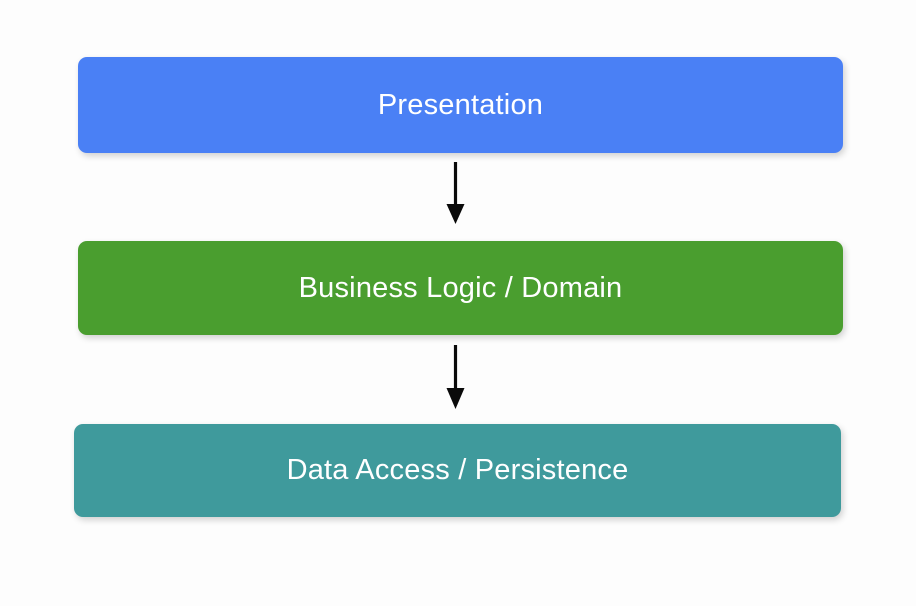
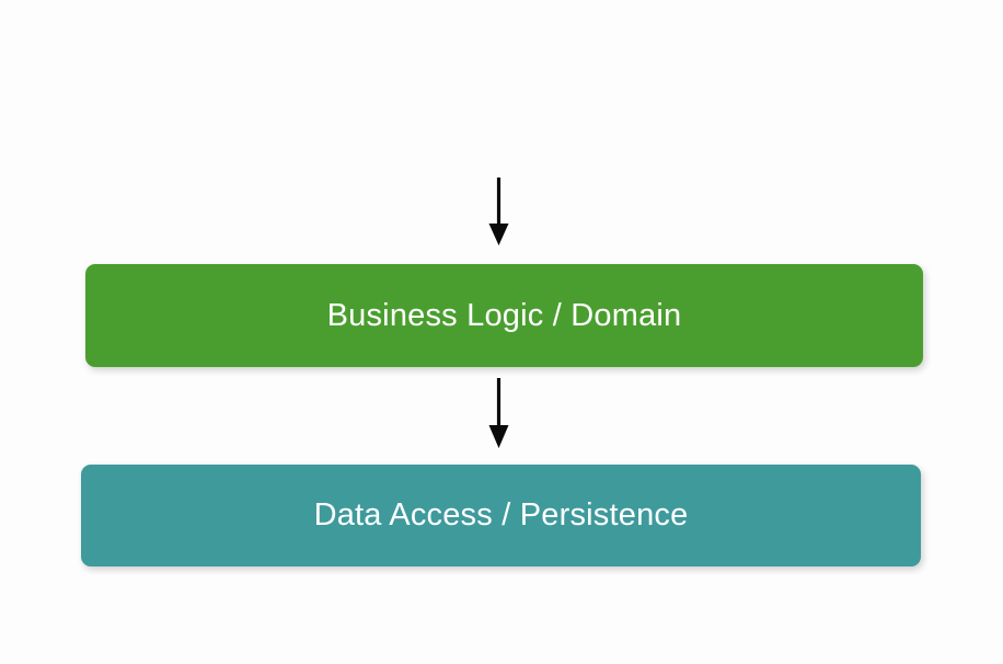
- Presentation
  Business Logic / Domain
  Data Access / Persistence
